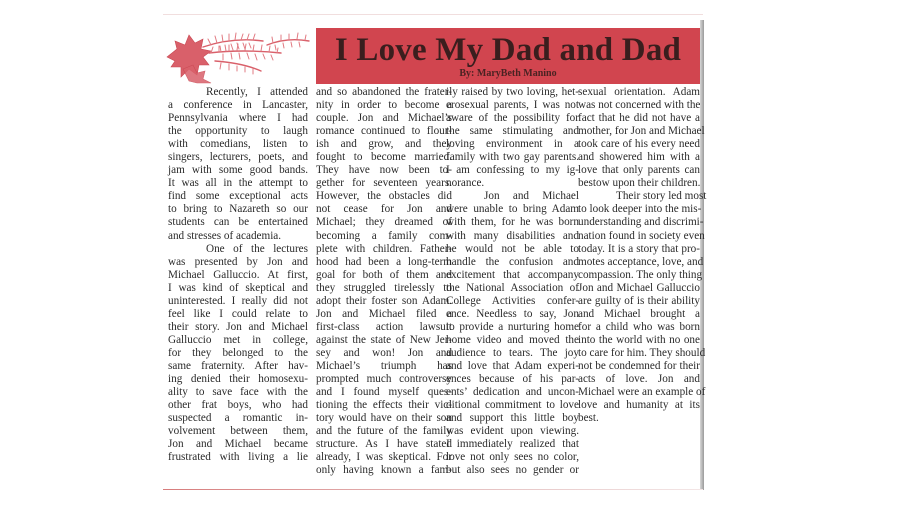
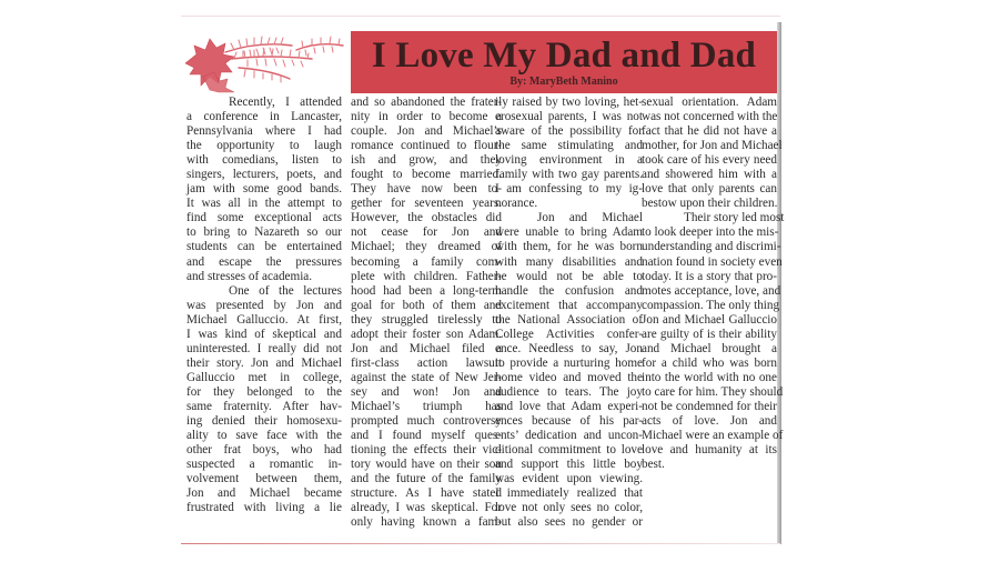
  I Love My Dad and Dad
  By: MaryBeth Manino
  Recently, I attended
  a conference in Lancaster,
  Pennsylvania where I had
  the opportunity to laugh
  with comedians, listen to
  singers, lecturers, poets, and
  jam with some good bands.
  It was all in the attempt to
  find some exceptional acts
  to bring to Nazareth so our
  students can be entertained
+ and escape the pressures
  and stresses of academia.
  One of the lectures
  was presented by Jon and
  Michael Galluccio. At first,
  I was kind of skeptical and
  uninterested. I really did not
- feel like I could relate to
  their story. Jon and Michael
  Galluccio met in college,
  for they belonged to the
  same fraternity. After hav-
  ing denied their homosexu-
  ality to save face with the
  other frat boys, who had
  suspected a romantic in-
  volvement between them,
  Jon and Michael became
  frustrated with living a lie
  and so abandoned the frater-
  nity in order to become a
  couple. Jon and Michael’s
  romance continued to flour-
  ish and grow, and they
  fought to become married.
  They have now been to-
  gether for seventeen years.
  However, the obstacles did
  not cease for Jon and
  Michael; they dreamed of
  becoming a family com-
  plete with children. Father-
  hood had been a long-term
  goal for both of them and
  they struggled tirelessly to
  adopt their foster son Adam.
  Jon and Michael filed a
  first-class action lawsuit
  against the state of New Jer-
  sey and won! Jon and
  Michael’s triumph has
  prompted much controversy
  and I found myself ques-
  tioning the effects their vic-
  tory would have on their son
  and the future of the family
  structure. As I have stated
  already, I was skeptical. For
  only having known a fam-
  ily raised by two loving, het-
  erosexual parents, I was not
  aware of the possibility for
  the same stimulating and
  loving environment in a
  family with two gay parents.
  I am confessing to my ig-
  norance.
  Jon and Michael
  were unable to bring Adam
  with them, for he was born
  with many disabilities and
  he would not be able to
  handle the confusion and
  excitement that accompany
  the National Association of
  College Activities confer-
  ence. Needless to say, Jon
  to provide a nurturing home
  home video and moved the
  audience to tears. The joy
  and love that Adam experi-
  ences because of his par-
  ents’ dedication and uncon-
  ditional commitment to love
  and support this little boy
  was evident upon viewing.
  I immediately realized that
  love not only sees no color,
  but also sees no gender or
  sexual orientation. Adam
  was not concerned with the
  fact that he did not have a
  mother, for Jon and Michael
  took care of his every need
  and showered him with a
  love that only parents can
  bestow upon their children.
  Their story led most
  to look deeper into the mis-
  understanding and discrimi-
  nation found in society even
  today. It is a story that pro-
  motes acceptance, love, and
  compassion. The only thing
  Jon and Michael Galluccio
  are guilty of is their ability
  and Michael brought a
  for a child who was born
  into the world with no one
  to care for him. They should
  not be condemned for their
  acts of love. Jon and
  Michael were an example of
  love and humanity at its
  best.
